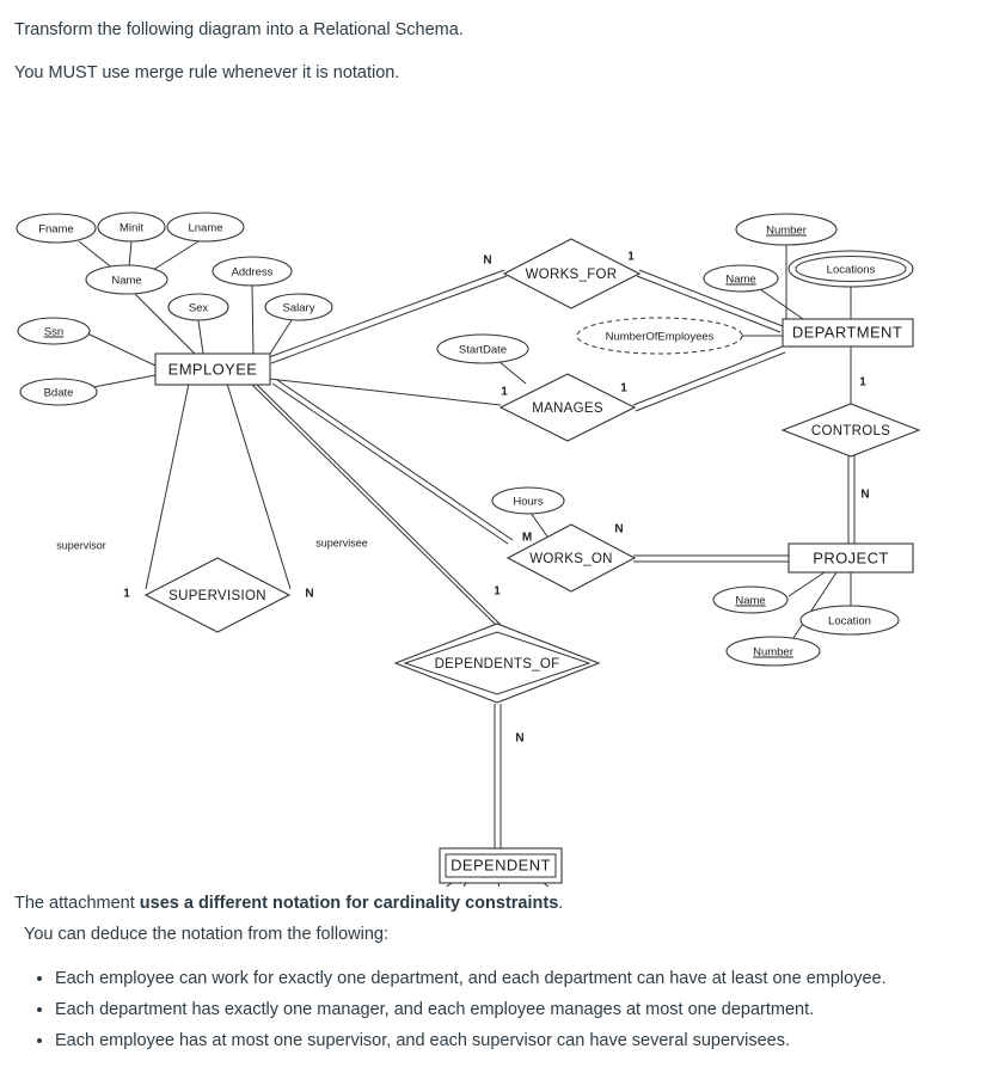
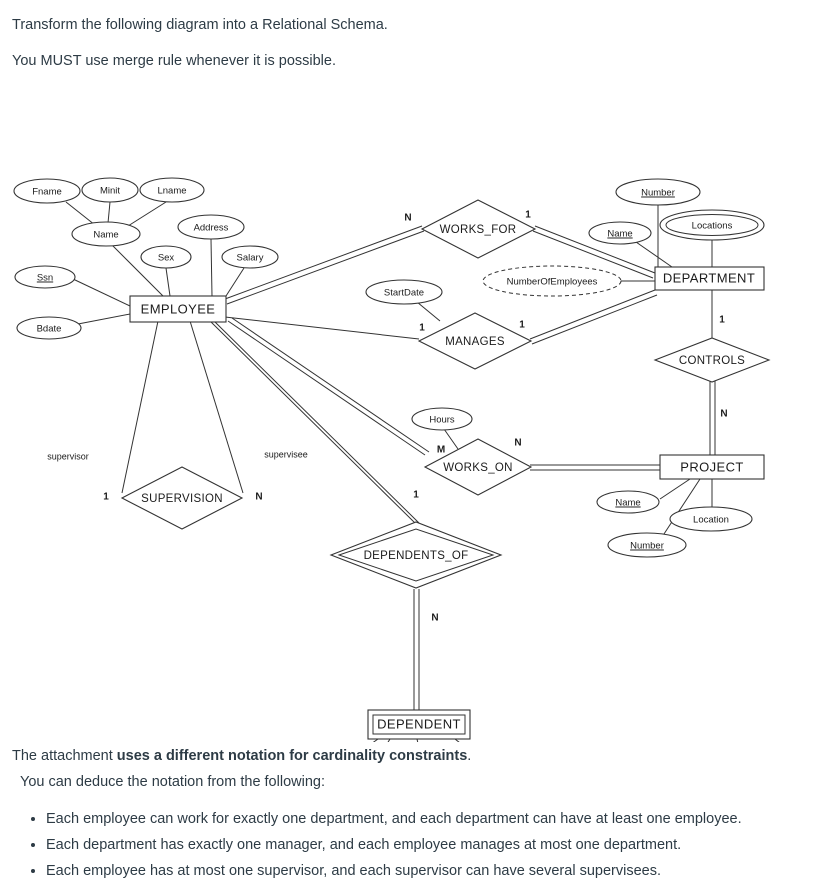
  Transform the following diagram into a Relational Schema.
- You MUST use merge rule whenever it is notation.
+ You MUST use merge rule whenever it is possible.
  Fname
  Minit
  Lname
  Name
  Address
  Sex
  Salary
  Ssn
  Bdate
  EMPLOYEE
  WORKS_FOR
  N
  1
  MANAGES
  1
  1
  StartDate
  Number
  Name
  Locations
  NumberOfEmployees
  DEPARTMENT
  1
  CONTROLS
  N
  PROJECT
  Name
  Number
  Location
  Hours
  WORKS_ON
  M
  N
  supervisor
  supervisee
  SUPERVISION
  1
  N
  1
  DEPENDENTS_OF
  N
  DEPENDENT
  The attachment uses a different notation for cardinality constraints.
  You can deduce the notation from the following:
  Each employee can work for exactly one department, and each department can have at least one employee.
  Each department has exactly one manager, and each employee manages at most one department.
  Each employee has at most one supervisor, and each supervisor can have several supervisees.
